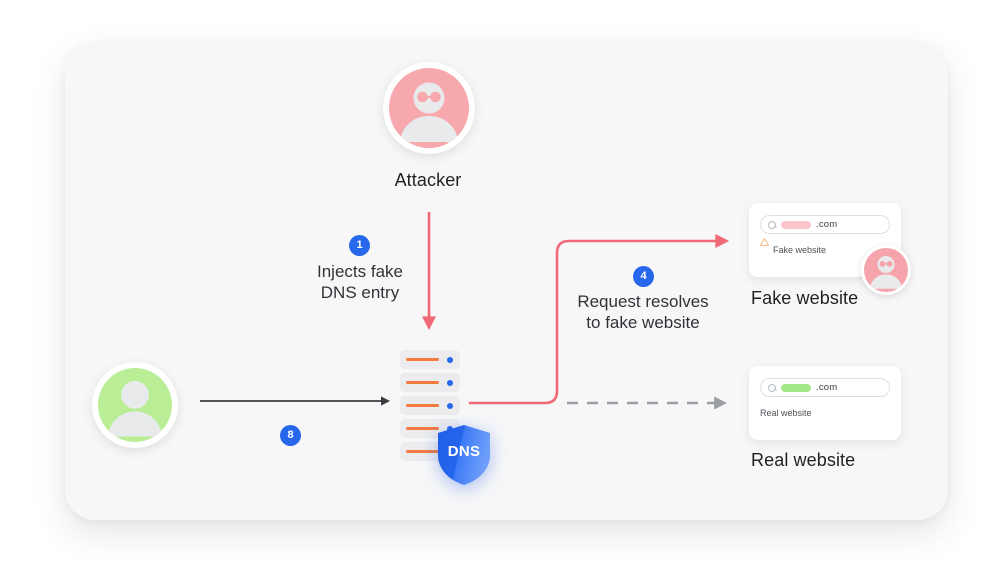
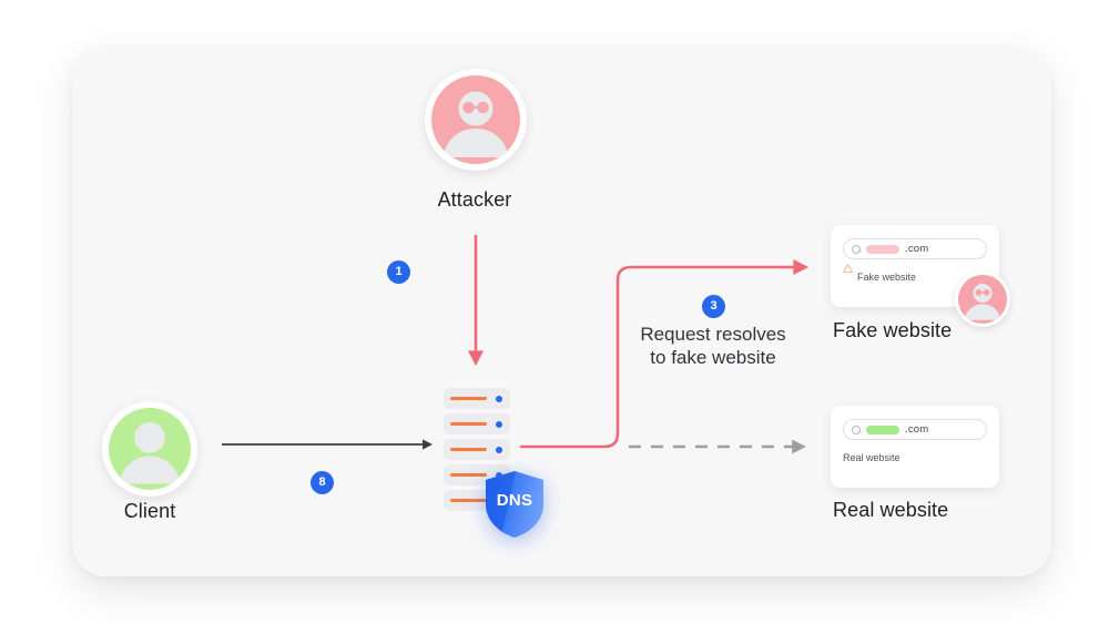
  Attacker
+ Client
  DNS
  1
- Injects fake
- DNS entry
  8
- 4
+ 3
  Request resolves
  to fake website
  .com
  Fake website
  Fake website
  .com
  Real website
  Real website
